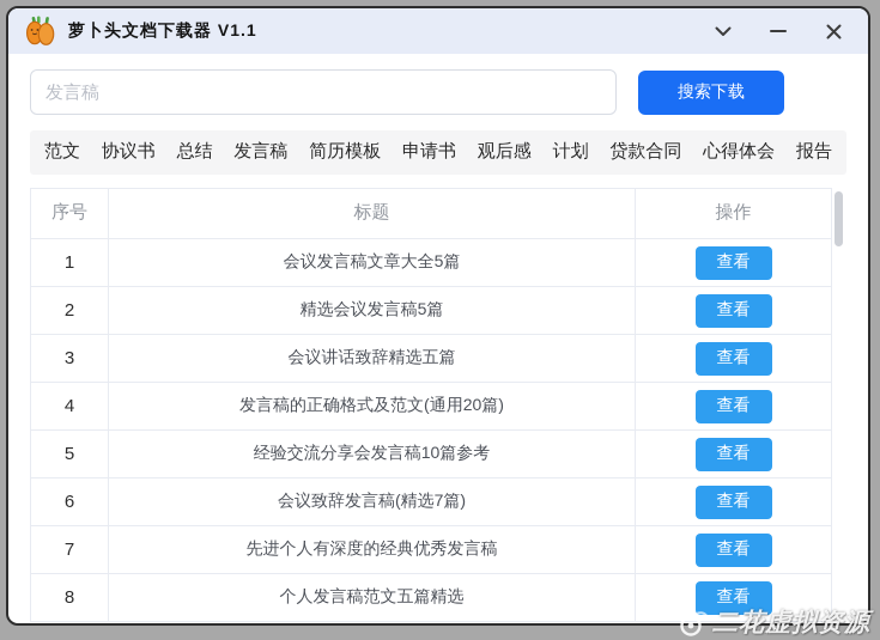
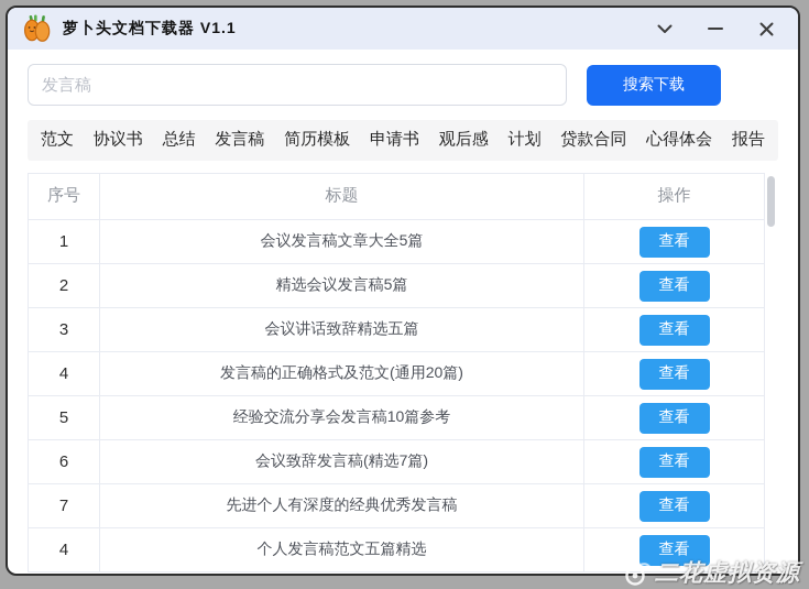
  萝卜头文档下载器 V1.1
  发言稿
  搜索下载
  范文
  协议书
  总结
  发言稿
  简历模板
  申请书
  观后感
  计划
  贷款合同
  心得体会
  报告
  序号	标题	操作
  1	会议发言稿文章大全5篇	查看
  2	精选会议发言稿5篇	查看
  3	会议讲话致辞精选五篇	查看
  4	发言稿的正确格式及范文(通用20篇)	查看
  5	经验交流分享会发言稿10篇参考	查看
  6	会议致辞发言稿(精选7篇)	查看
  7	先进个人有深度的经典优秀发言稿	查看
- 8	个人发言稿范文五篇精选	查看
+ 4	个人发言稿范文五篇精选	查看
  二花虚拟资源
